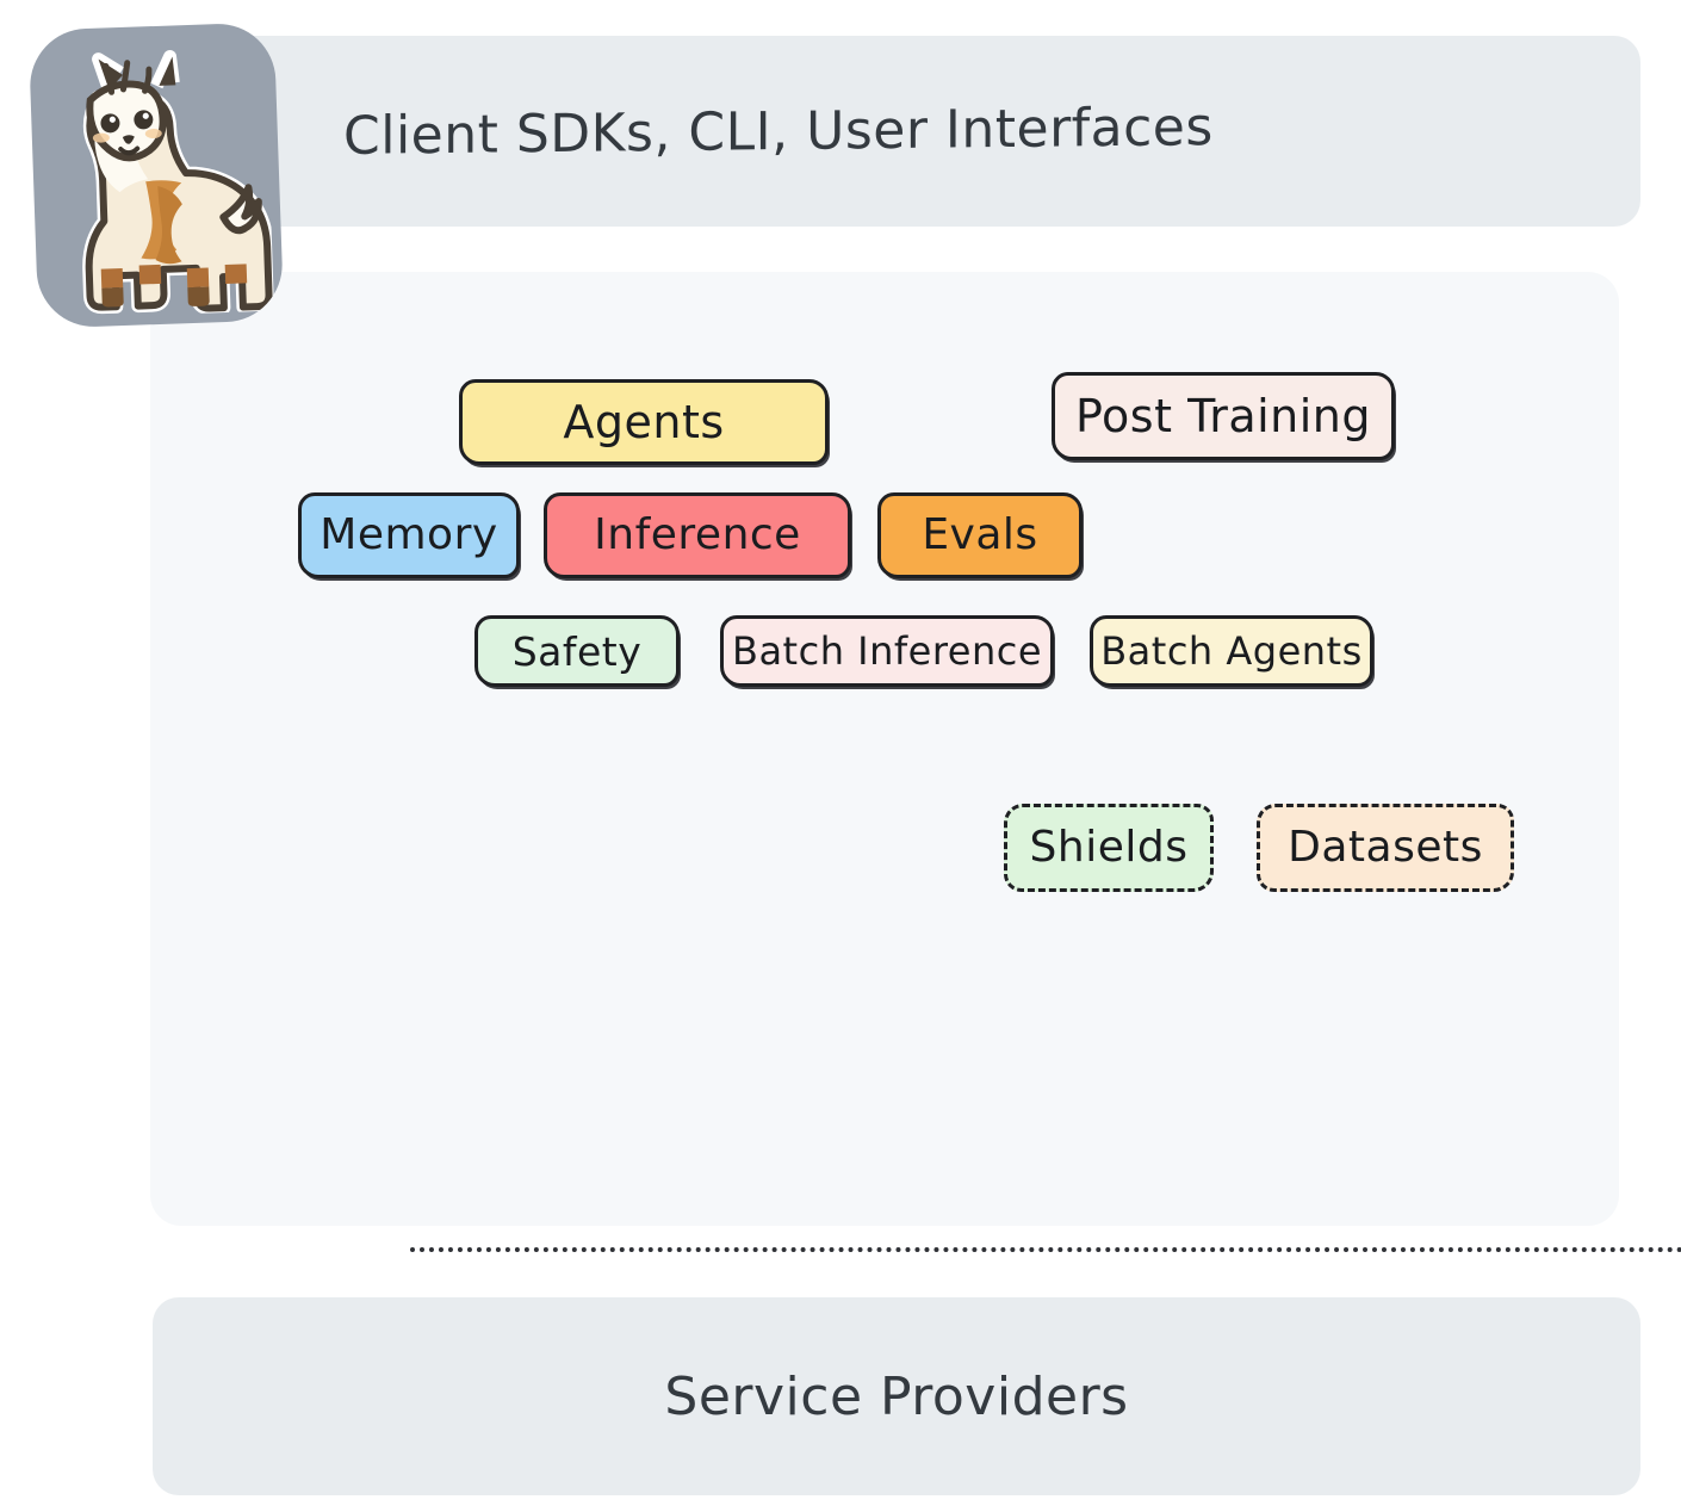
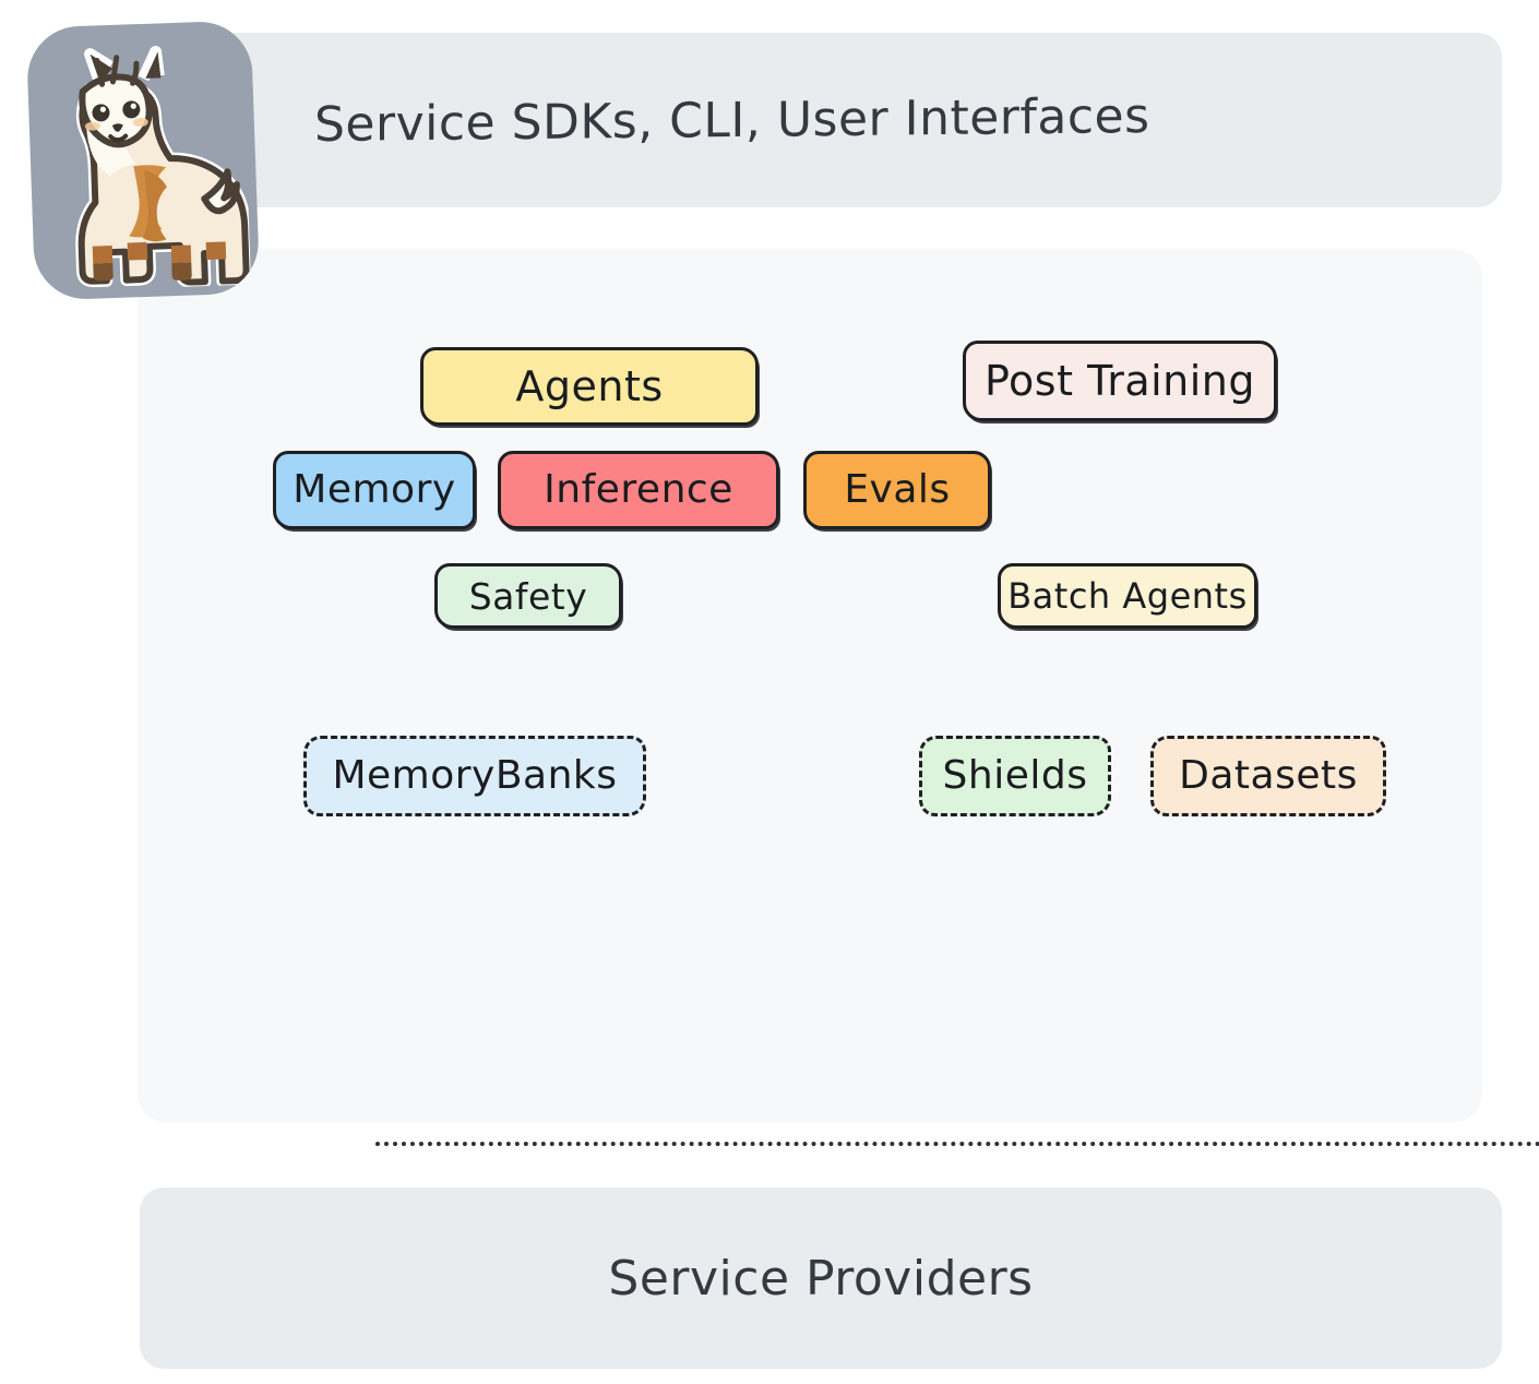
- Client SDKs, CLI, User Interfaces
+ Service SDKs, CLI, User Interfaces
  Agents
  Post Training
  Memory
  Inference
  Evals
  Safety
- Batch Inference
  Batch Agents
+ MemoryBanks
  Shields
  Datasets
  Service Providers
